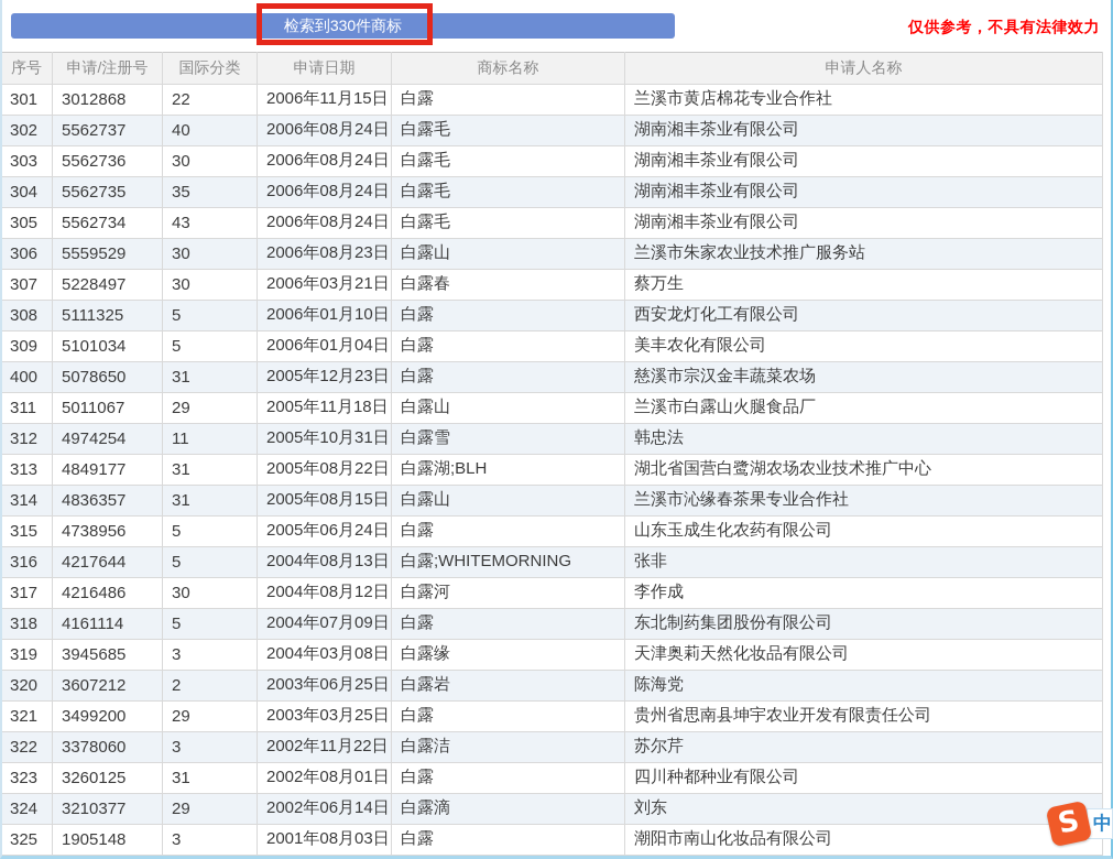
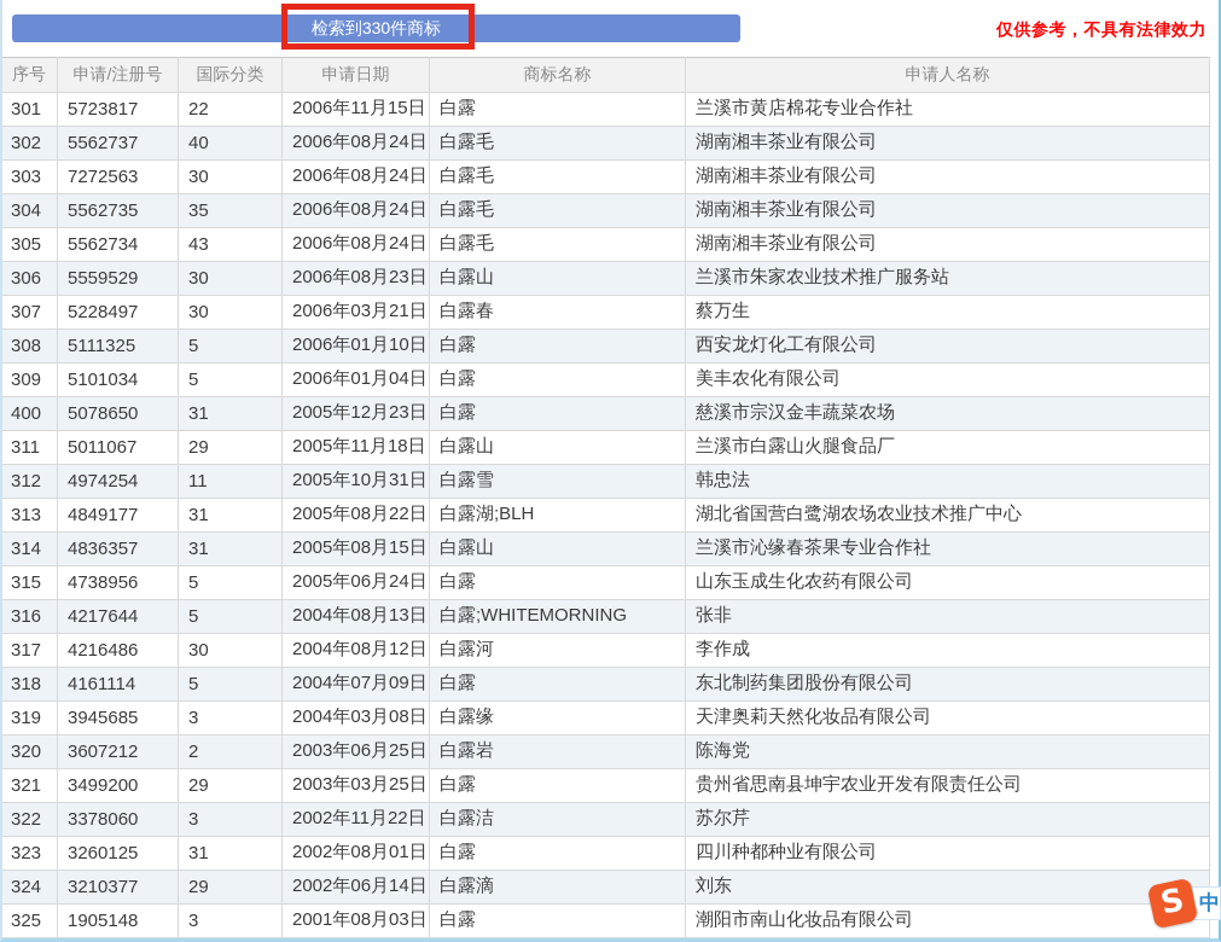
  检索到330件商标
  仅供参考，不具有法律效力
  序号	申请/注册号	国际分类	申请日期	商标名称	申请人名称
- 301	3012868	22	2006年11月15日	白露	兰溪市黄店棉花专业合作社
+ 301	5723817	22	2006年11月15日	白露	兰溪市黄店棉花专业合作社
  302	5562737	40	2006年08月24日	白露毛	湖南湘丰茶业有限公司
- 303	5562736	30	2006年08月24日	白露毛	湖南湘丰茶业有限公司
+ 303	7272563	30	2006年08月24日	白露毛	湖南湘丰茶业有限公司
  304	5562735	35	2006年08月24日	白露毛	湖南湘丰茶业有限公司
  305	5562734	43	2006年08月24日	白露毛	湖南湘丰茶业有限公司
  306	5559529	30	2006年08月23日	白露山	兰溪市朱家农业技术推广服务站
  307	5228497	30	2006年03月21日	白露春	蔡万生
  308	5111325	5	2006年01月10日	白露	西安龙灯化工有限公司
  309	5101034	5	2006年01月04日	白露	美丰农化有限公司
  400	5078650	31	2005年12月23日	白露	慈溪市宗汉金丰蔬菜农场
  311	5011067	29	2005年11月18日	白露山	兰溪市白露山火腿食品厂
  312	4974254	11	2005年10月31日	白露雪	韩忠法
  313	4849177	31	2005年08月22日	白露湖;BLH	湖北省国营白鹭湖农场农业技术推广中心
  314	4836357	31	2005年08月15日	白露山	兰溪市沁缘春茶果专业合作社
  315	4738956	5	2005年06月24日	白露	山东玉成生化农药有限公司
  316	4217644	5	2004年08月13日	白露;WHITEMORNING	张非
  317	4216486	30	2004年08月12日	白露河	李作成
  318	4161114	5	2004年07月09日	白露	东北制药集团股份有限公司
  319	3945685	3	2004年03月08日	白露缘	天津奥莉天然化妆品有限公司
  320	3607212	2	2003年06月25日	白露岩	陈海党
  321	3499200	29	2003年03月25日	白露	贵州省思南县坤宇农业开发有限责任公司
  322	3378060	3	2002年11月22日	白露洁	苏尔芹
  323	3260125	31	2002年08月01日	白露	四川种都种业有限公司
  324	3210377	29	2002年06月14日	白露滴	刘东
  325	1905148	3	2001年08月03日	白露	潮阳市南山化妆品有限公司
  中
